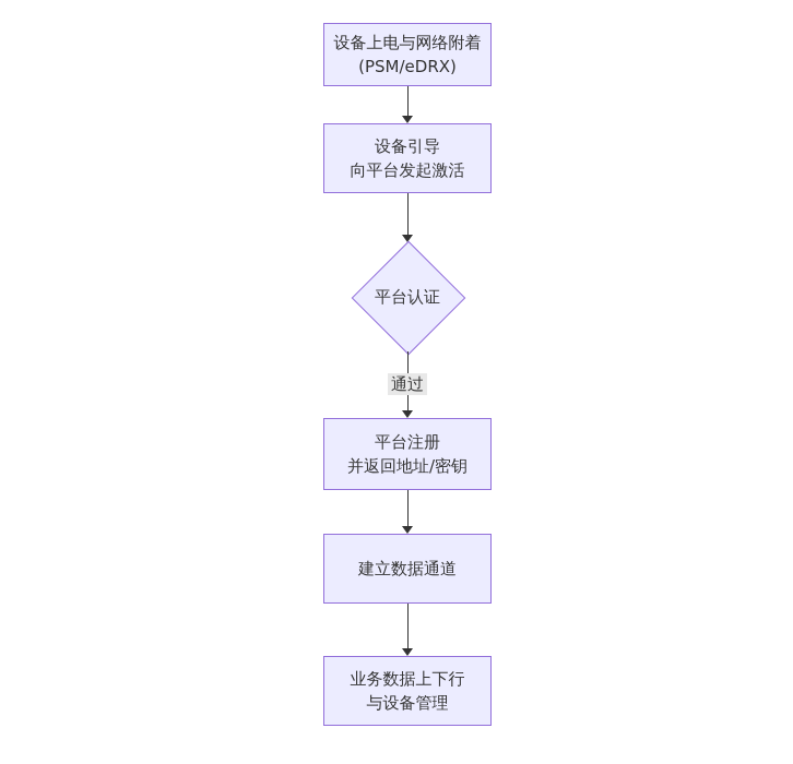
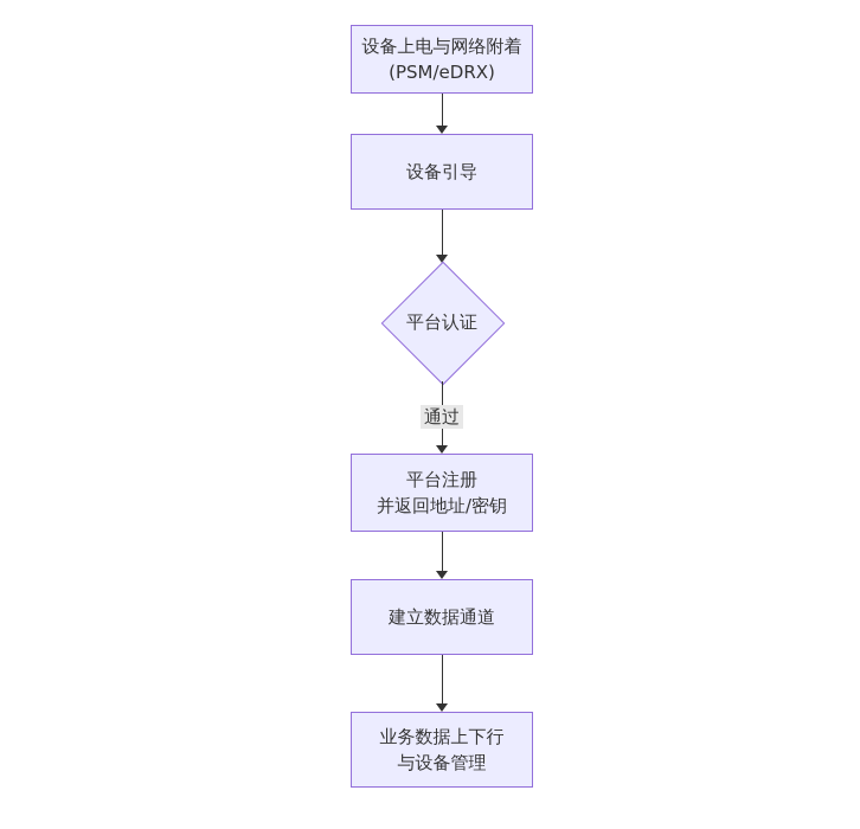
  设备上电与网络附着
  (PSM/eDRX)
  设备引导
- 向平台发起激活
  平台认证
  通过
  平台注册
  并返回地址/密钥
  建立数据通道
  业务数据上下行
  与设备管理
